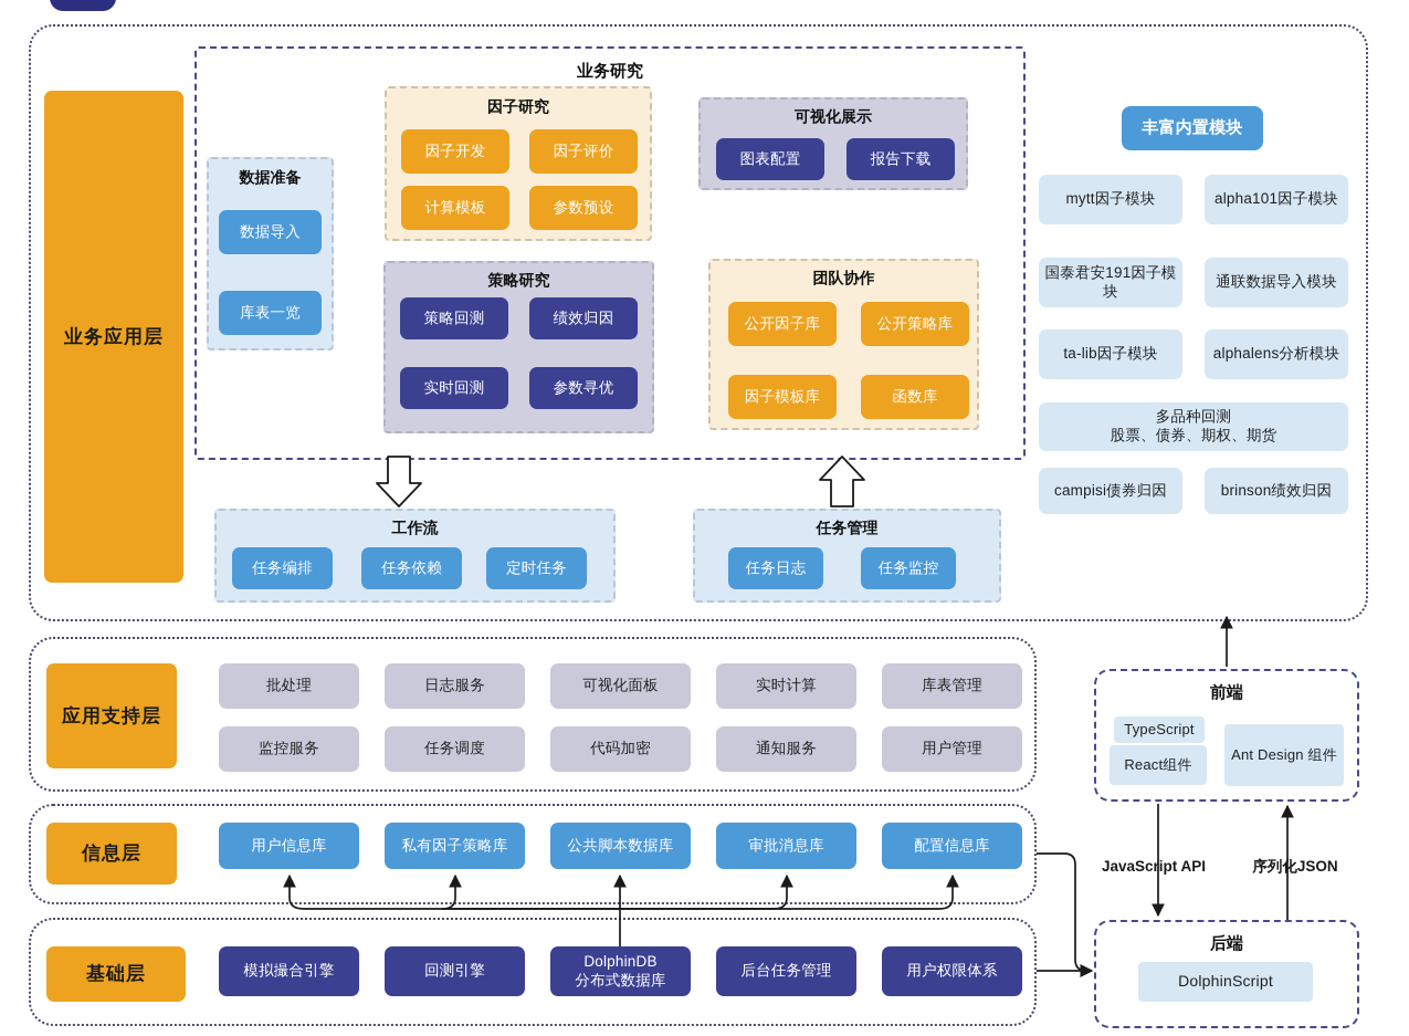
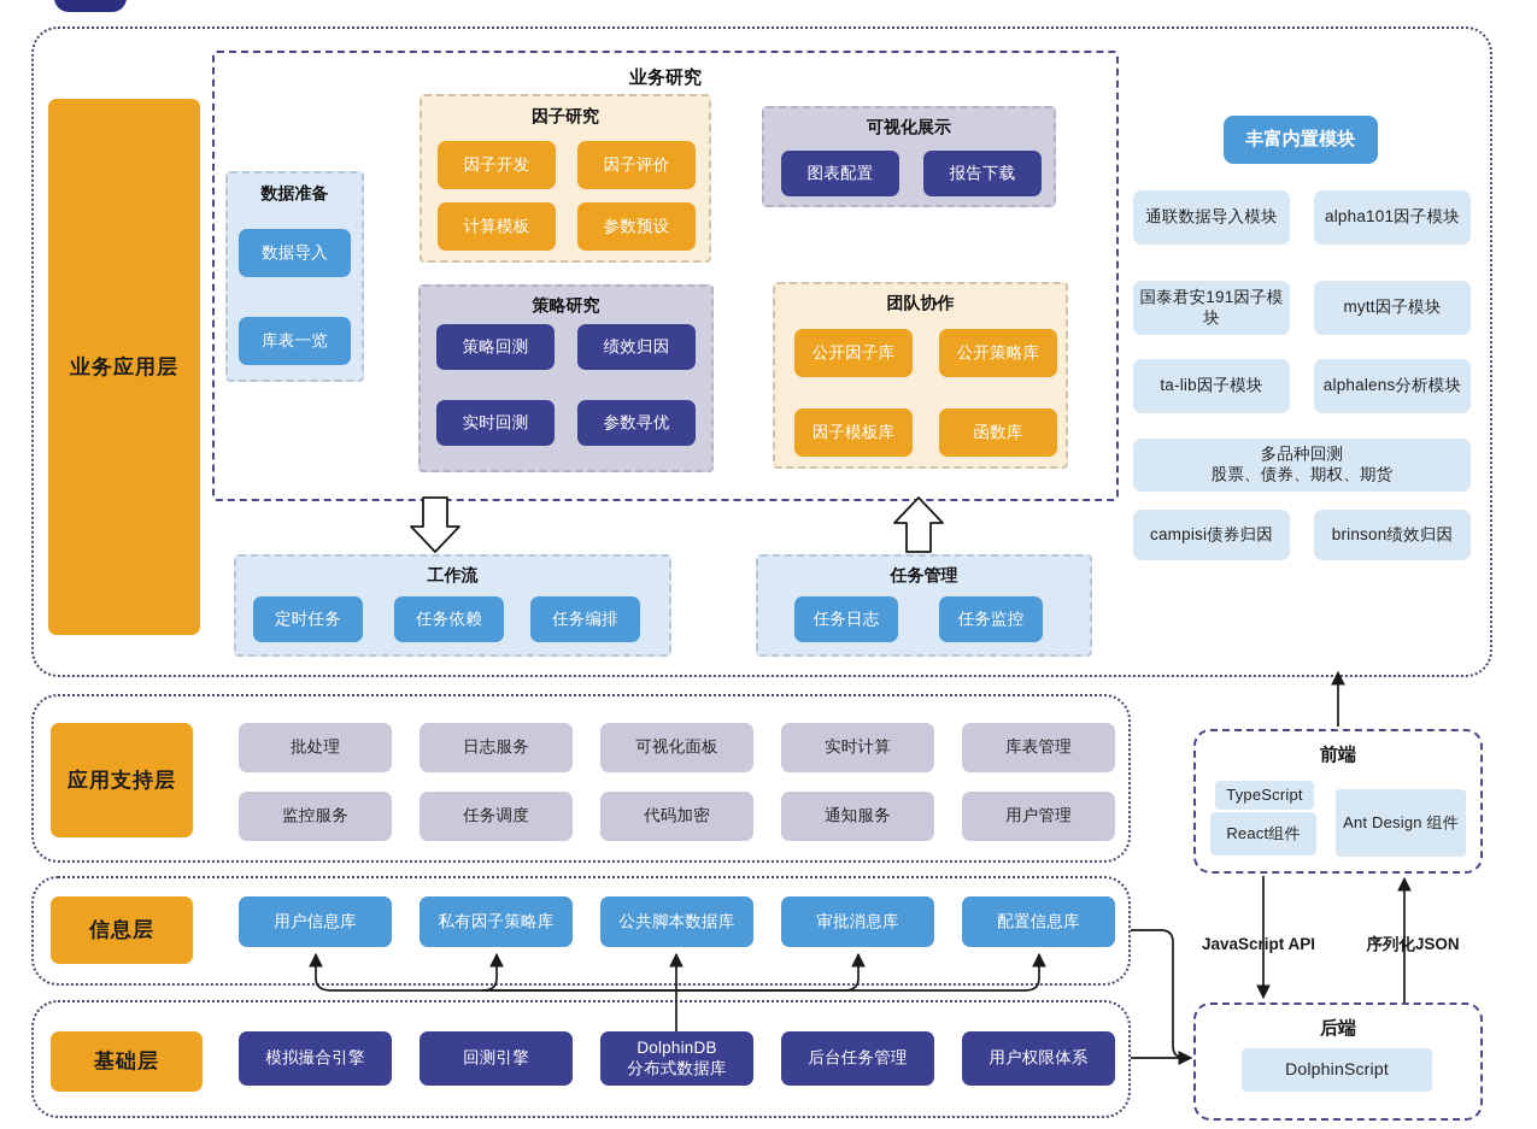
  业务应用层
  业务研究
  数据准备
  数据导入
  库表一览
  因子研究
  因子开发
  因子评价
  计算模板
  参数预设
  可视化展示
  图表配置
  报告下载
  策略研究
  策略回测
  绩效归因
  实时回测
  参数寻优
  团队协作
  公开因子库
  公开策略库
  因子模板库
  函数库
  工作流
- 任务编排
+ 定时任务
  任务依赖
- 定时任务
+ 任务编排
  任务管理
  任务日志
  任务监控
  丰富内置模块
- mytt因子模块
+ 通联数据导入模块
  alpha101因子模块
  国泰君安191因子模块
- 通联数据导入模块
+ mytt因子模块
  ta-lib因子模块
  alphalens分析模块
  多品种回测
  股票、债券、期权、期货
  campisi债券归因
  brinson绩效归因
  应用支持层
  批处理
  日志服务
  可视化面板
  实时计算
  库表管理
  监控服务
  任务调度
  代码加密
  通知服务
  用户管理
  信息层
  用户信息库
  私有因子策略库
  公共脚本数据库
  审批消息库
  配置信息库
  基础层
  模拟撮合引擎
  回测引擎
  DolphinDB
  分布式数据库
  后台任务管理
  用户权限体系
  前端
  TypeScript
  React组件
  Ant Design 组件
  后端
  DolphinScript
  JavaScript API
  序列化JSON
